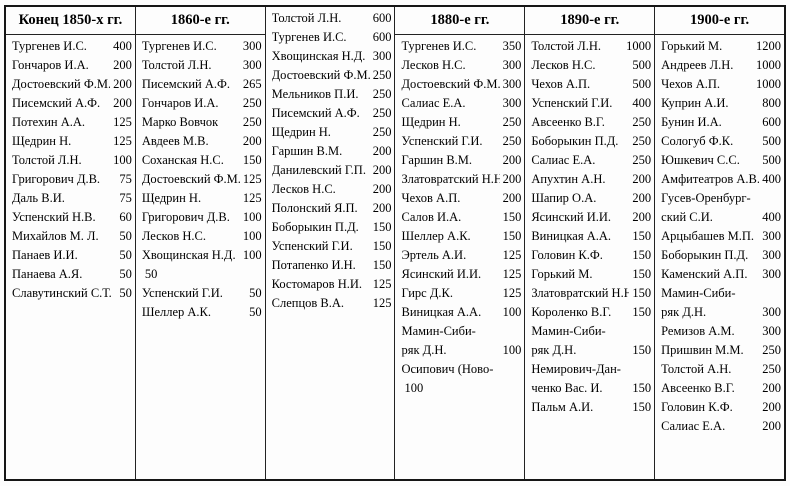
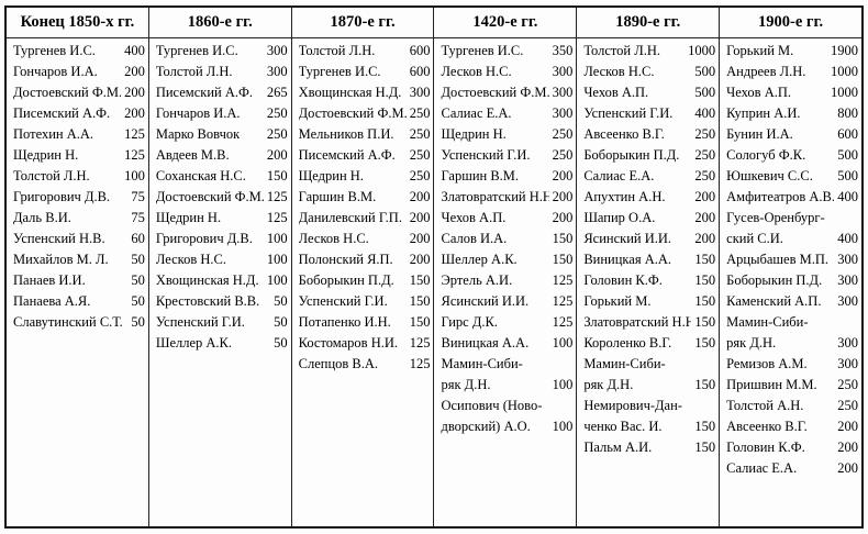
  Конец 1850-х гг.
  Тургенев И.С.
  400
  Гончаров И.А.
  200
  Достоевский Ф.М.
  200
  Писемский А.Ф.
  200
  Потехин А.А.
  125
  Щедрин Н.
  125
  Толстой Л.Н.
  100
  Григорович Д.В.
  75
  Даль В.И.
  75
  Успенский Н.В.
  60
  Михайлов М. Л.
  50
  Панаев И.И.
  50
  Панаева А.Я.
  50
  Славутинский С.Т.
  50
  1860-е гг.
  Тургенев И.С.
  300
  Толстой Л.Н.
  300
  Писемский А.Ф.
  265
  Гончаров И.А.
  250
  Марко Вовчок
  250
  Авдеев М.В.
  200
  Соханская Н.С.
  150
  Достоевский Ф.М.
  125
  Щедрин Н.
  125
  Григорович Д.В.
  100
  Лесков Н.С.
  100
  Хвощинская Н.Д.
  100
+ Крестовский В.В.
  50
  Успенский Г.И.
  50
  Шеллер А.К.
  50
+ 1870-е гг.
  Толстой Л.Н.
  600
  Тургенев И.С.
  600
  Хвощинская Н.Д.
  300
  Достоевский Ф.М.
  250
  Мельников П.И.
  250
  Писемский А.Ф.
  250
  Щедрин Н.
  250
  Гаршин В.М.
  200
  Данилевский Г.П.
  200
  Лесков Н.С.
  200
  Полонский Я.П.
  200
  Боборыкин П.Д.
  150
  Успенский Г.И.
  150
  Потапенко И.Н.
  150
  Костомаров Н.И.
  125
  Слепцов В.А.
  125
- 1880-е гг.
+ 1420-е гг.
  Тургенев И.С.
  350
  Лесков Н.С.
  300
  Достоевский Ф.М.
  300
  Салиас Е.А.
  300
  Щедрин Н.
  250
  Успенский Г.И.
  250
  Гаршин В.М.
  200
  Златовратский Н.Н
  200
  Чехов А.П.
  200
  Салов И.А.
  150
  Шеллер А.К.
  150
  Эртель А.И.
  125
  Ясинский И.И.
  125
  Гирс Д.К.
  125
  Виницкая А.А.
  100
  Мамин-Сиби-
  ряк Д.Н.
  100
  Осипович (Ново-
+ дворский) А.О.
  100
  1890-е гг.
  Толстой Л.Н.
  1000
  Лесков Н.С.
  500
  Чехов А.П.
  500
  Успенский Г.И.
  400
  Авсеенко В.Г.
  250
  Боборыкин П.Д.
  250
  Салиас Е.А.
  250
  Апухтин А.Н.
  200
  Шапир О.А.
  200
  Ясинский И.И.
  200
  Виницкая А.А.
  150
  Головин К.Ф.
  150
  Горький М.
  150
  Златовратский Н.Н
  150
  Короленко В.Г.
  150
  Мамин-Сиби-
  ряк Д.Н.
  150
  Немирович-Дан-
  ченко Вас. И.
  150
  Пальм А.И.
  150
  1900-е гг.
  Горький М.
- 1200
+ 1900
  Андреев Л.Н.
  1000
  Чехов А.П.
  1000
  Куприн А.И.
  800
  Бунин И.А.
  600
  Сологуб Ф.К.
  500
  Юшкевич С.С.
  500
  Амфитеатров А.В.
  400
  Гусев-Оренбург-
  ский С.И.
  400
  Арцыбашев М.П.
  300
  Боборыкин П.Д.
  300
  Каменский А.П.
  300
  Мамин-Сиби-
  ряк Д.Н.
  300
  Ремизов А.М.
  300
  Пришвин М.М.
  250
  Толстой А.Н.
  250
  Авсеенко В.Г.
  200
  Головин К.Ф.
  200
  Салиас Е.А.
  200
